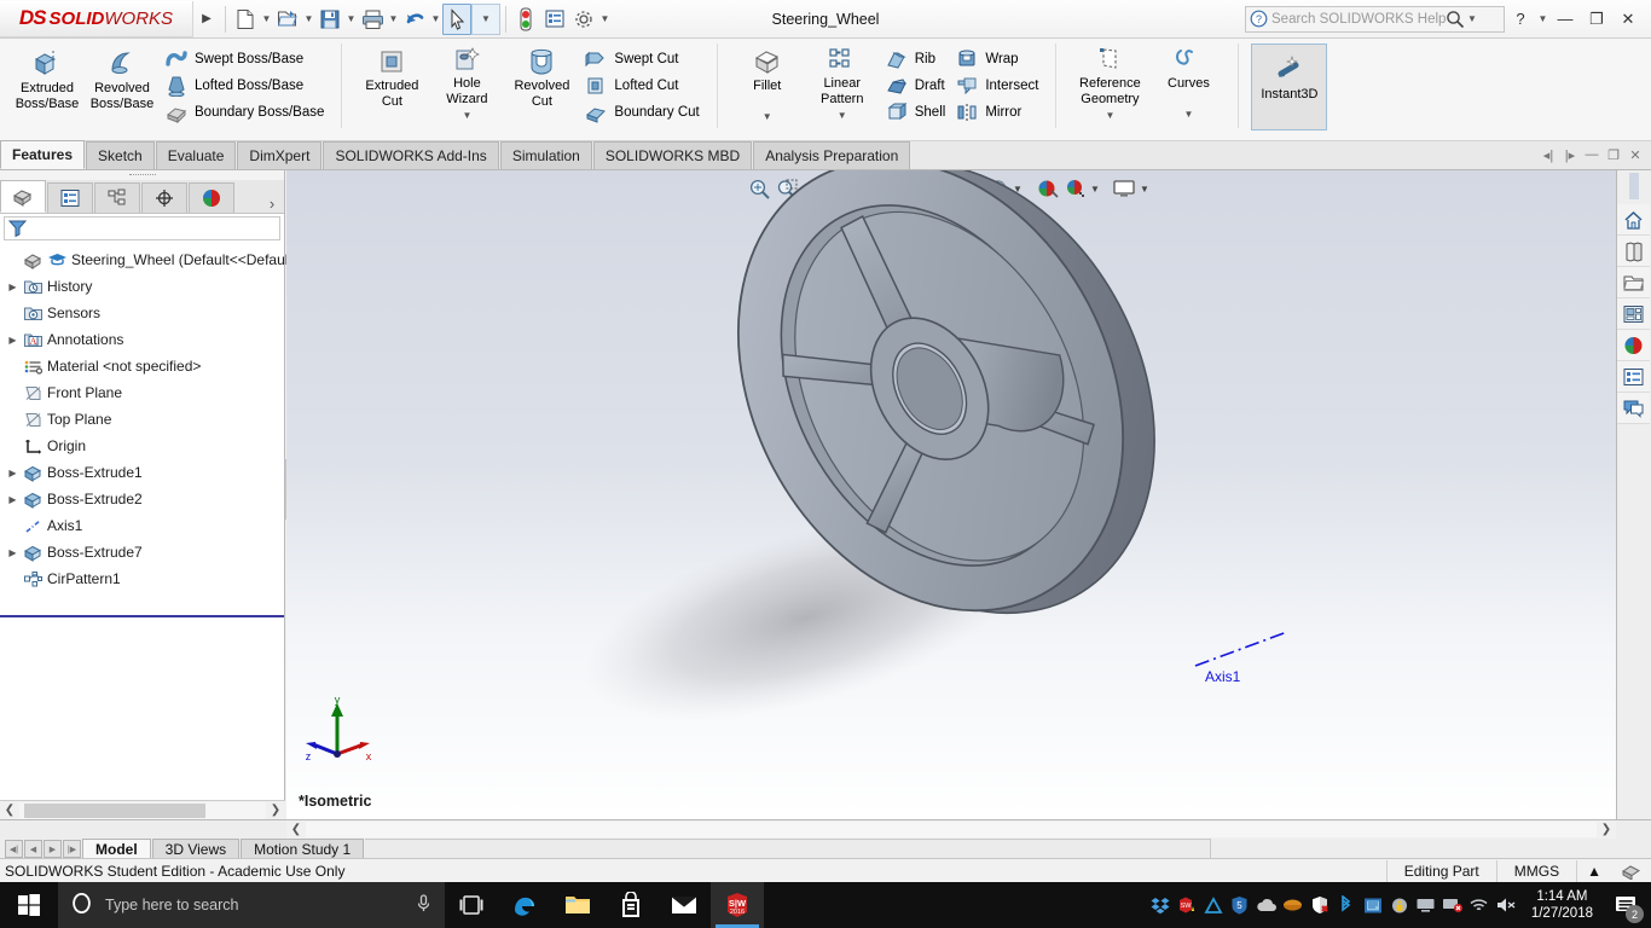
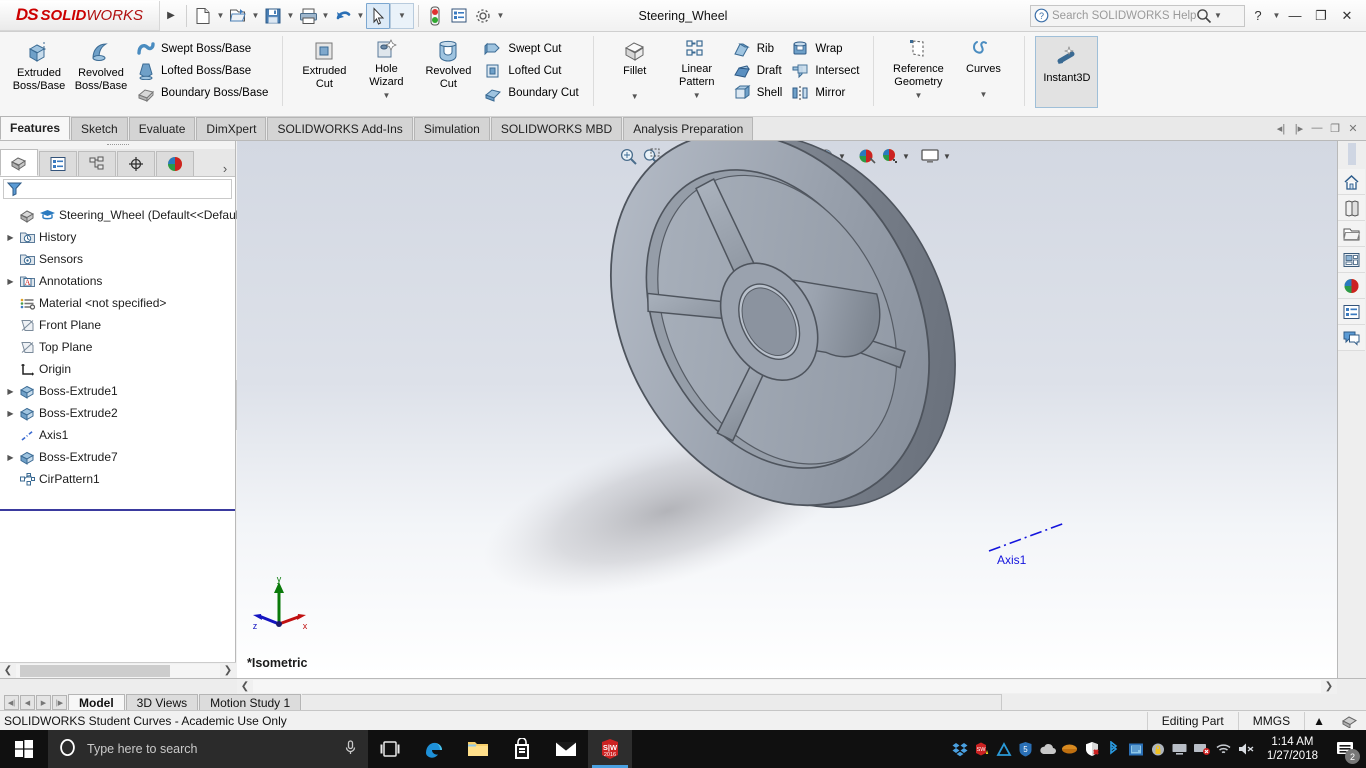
  DS
  SOLID
  WORKS
  ▶
  ▼
  ▼
  ▼
  ▼
  ▼
  ▼
  ▼
  Steering_Wheel
  ?
  Search SOLIDWORKS Help
  ▼
  ?
  ▼
  —
  ❐
  ✕
  Extruded
  Boss/Base
  Revolved
  Boss/Base
  Swept Boss/Base
  Lofted Boss/Base
  Boundary Boss/Base
  Extruded
  Cut
  Hole
  Wizard
  ▼
  Revolved
  Cut
  Swept Cut
  Lofted Cut
  Boundary Cut
  Fillet
  ▼
  Linear
  Pattern
  ▼
  Rib
  Draft
  Shell
  Wrap
  Intersect
  Mirror
  Reference
  Geometry
  ▼
  Curves
  ▼
  Instant3D
  Features
  Sketch
  Evaluate
  DimXpert
  SOLIDWORKS Add-Ins
  Simulation
  SOLIDWORKS MBD
  Analysis Preparation
  ◂|
  |▸
  —
  ❐
  ✕
  ›
  Steering_Wheel (Default<<Defau
  ▶
  History
  Sensors
  ▶
  A
  Annotations
  Material <not specified>
  Front Plane
  Top Plane
  Origin
  ▶
  Boss-Extrude1
  ▶
  Boss-Extrude2
  Axis1
  ▶
  Boss-Extrude7
  CirPattern1
  ❮
  ❯
  ▼
  ▼
  ▼
  Axis1
  y
  x
  z
  *Isometric
  ❮
  ❯
  Model
  3D Views
  Motion Study 1
- SOLIDWORKS Student Edition - Academic Use Only
+ SOLIDWORKS Student Curves - Academic Use Only
  Editing Part
  MMGS
  ▲
  Type here to search
  S|W
  5
  1:14 AM
  1/27/2018
  2
